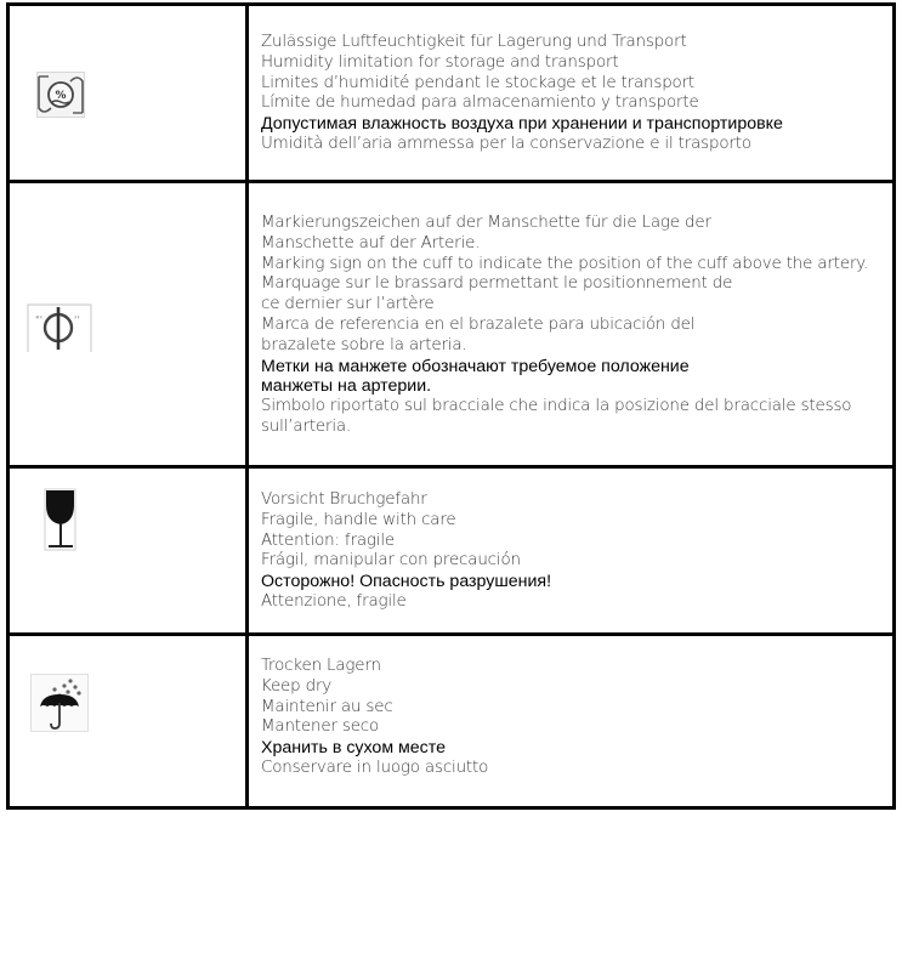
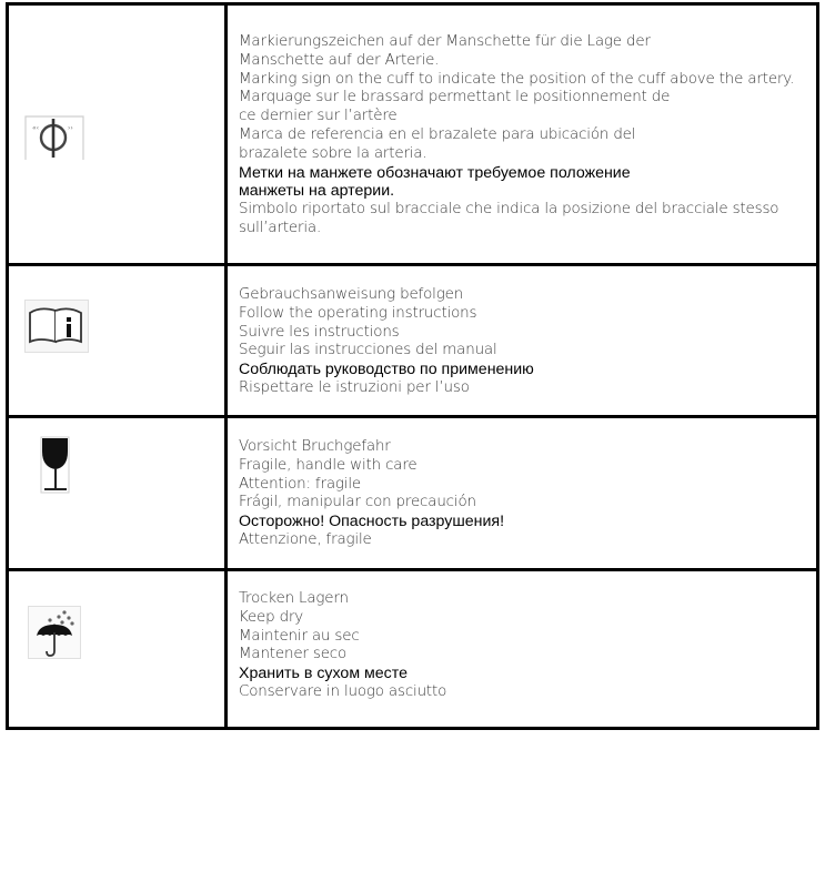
- %	Zulässige Luftfeuchtigkeit für Lagerung und Transport Humidity limitation for storage and transport Limites d’humidité pendant le stockage et le transport Límite de humedad para almacenamiento y transporte Допустимая влажность воздуха при хранении и транспортировке Umidità dell’aria ammessa per la conservazione e il trasporto
  	Markierungszeichen auf der Manschette für die Lage der Manschette auf der Arterie. Marking sign on the cuff to indicate the position of the cuff above the artery. Marquage sur le brassard permettant le positionnement de ce dernier sur l’artère Marca de referencia en el brazalete para ubicación del brazalete sobre la arteria. Метки на манжете обозначают требуемое положение манжеты на артерии. Simbolo riportato sul bracciale che indica la posizione del bracciale stesso sull’arteria.
+ 	Gebrauchsanweisung befolgen Follow the operating instructions Suivre les instructions Seguir las instrucciones del manual Соблюдать руководство по применению Rispettare le istruzioni per l’uso
  	Vorsicht Bruchgefahr Fragile, handle with care Attention: fragile Frágil, manipular con precaución Осторожно! Опасность разрушения! Attenzione, fragile
  	Trocken Lagern Keep dry Maintenir au sec Mantener seco Хранить в сухом месте Conservare in luogo asciutto
